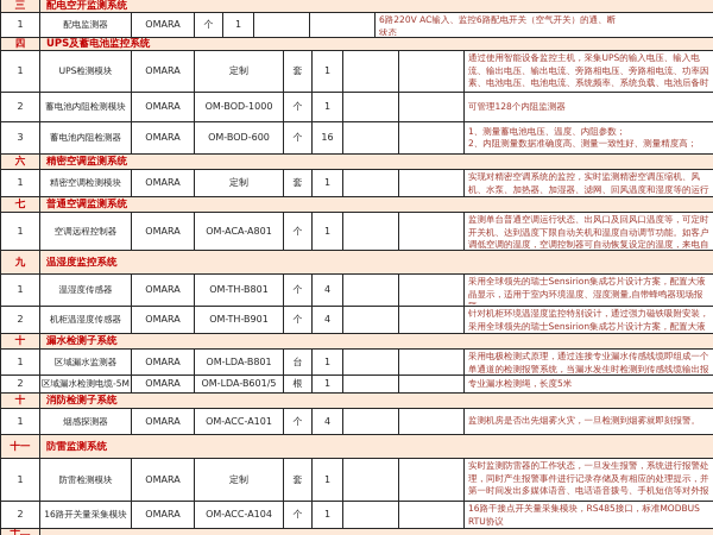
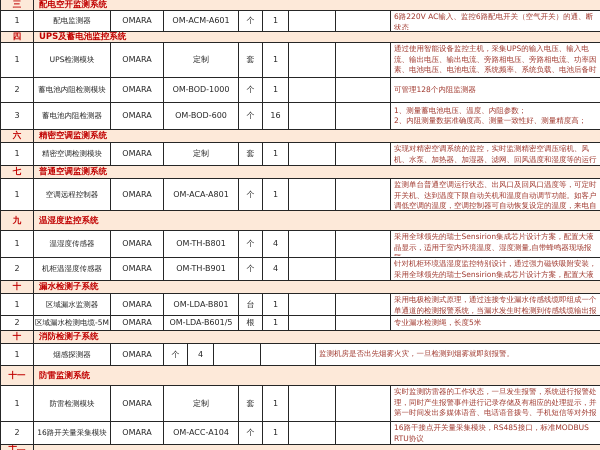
  三
  配电空开监测系统
  1
  配电监测器
  OMARA
+ OM-ACM-A601
  个
  1
  6路220V AC输入、监控6路配电开关（空气开关）的通、断状态
  四
  UPS及蓄电池监控系统
  1
  UPS检测模块
  OMARA
  定制
  套
  1
  通过使用智能设备监控主机，采集UPS的输入电压、输入电流、输出电压、输出电流、旁路相电压、旁路相电流、功率因素、电池电压、电池电流、系统频率、系统负载、电池后备时
  2
  蓄电池内阻检测模块
  OMARA
  OM-BOD-1000
  个
  1
  可管理128个内阻监测器
  3
  蓄电池内阻检测器
  OMARA
  OM-BOD-600
  个
  16
  1、测量蓄电池电压、温度、内阻参数；
  2、内阻测量数据准确度高、测量一致性好、测量精度高；
  六
  精密空调监测系统
  1
  精密空调检测模块
  OMARA
  定制
  套
  1
  实现对精密空调系统的监控，实时监测精密空调压缩机、风机、水泵、加热器、加湿器、滤网、回风温度和湿度等的运行
  七
  普通空调监测系统
  1
  空调远程控制器
  OMARA
  OM-ACA-A801
  个
  1
  监测单台普通空调运行状态、出风口及回风口温度等，可定时开关机、达到温度下限自动关机和温度自动调节功能。如客户调低空调的温度，空调控制器可自动恢复设定的温度，来电自
  九
  温湿度监控系统
  1
  温湿度传感器
  OMARA
  OM-TH-B801
  个
  4
  采用全球领先的瑞士Sensirion集成芯片设计方案，配置大液晶显示，适用于室内环境温度、湿度测量,自带蜂鸣器现场报
  2
  机柜温湿度传感器
  OMARA
  OM-TH-B901
  个
  4
  针对机柜环境温湿度监控特别设计，通过强力磁铁吸附安装，采用全球领先的瑞士Sensirion集成芯片设计方案，配置大液
  十
  漏水检测子系统
  1
  区域漏水监测器
  OMARA
  OM-LDA-B801
  台
  1
  采用电极检测式原理，通过连接专业漏水传感线缆即组成一个单通道的检测报警系统，当漏水发生时检测到传感线缆输出报
  2
  区域漏水检测电缆-5M
  OMARA
  OM-LDA-B601/5
  根
  1
  专业漏水检测绳，长度5米
  十
  消防检测子系统
  1
  烟感探测器
  OMARA
- OM-ACC-A101
  个
  4
  监测机房是否出先烟雾火灾，一旦检测到烟雾就即刻报警。
  十一
  防雷监测系统
  1
  防雷检测模块
  OMARA
  定制
  套
  1
  实时监测防雷器的工作状态，一旦发生报警，系统进行报警处理，同时产生报警事件进行记录存储及有相应的处理提示，并第一时间发出多媒体语音、电话语音拨号、手机短信等对外报
  2
  16路开关量采集模块
  OMARA
  OM-ACC-A104
  个
  1
  16路干接点开关量采集模块，RS485接口，标准MODBUS RTU协议
  十二
